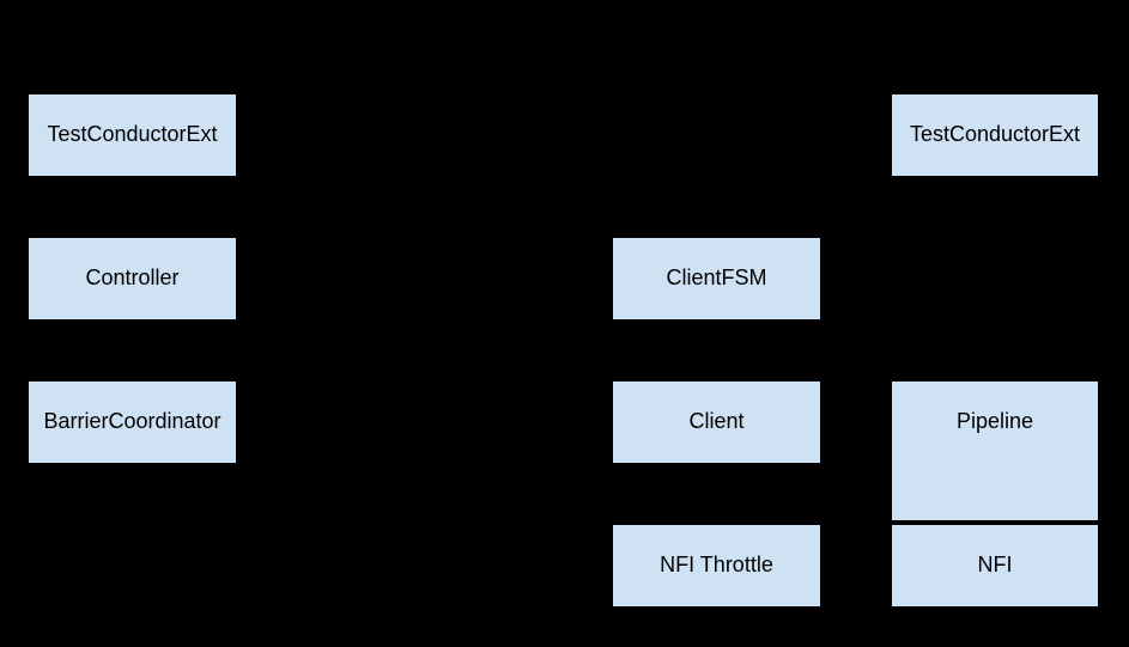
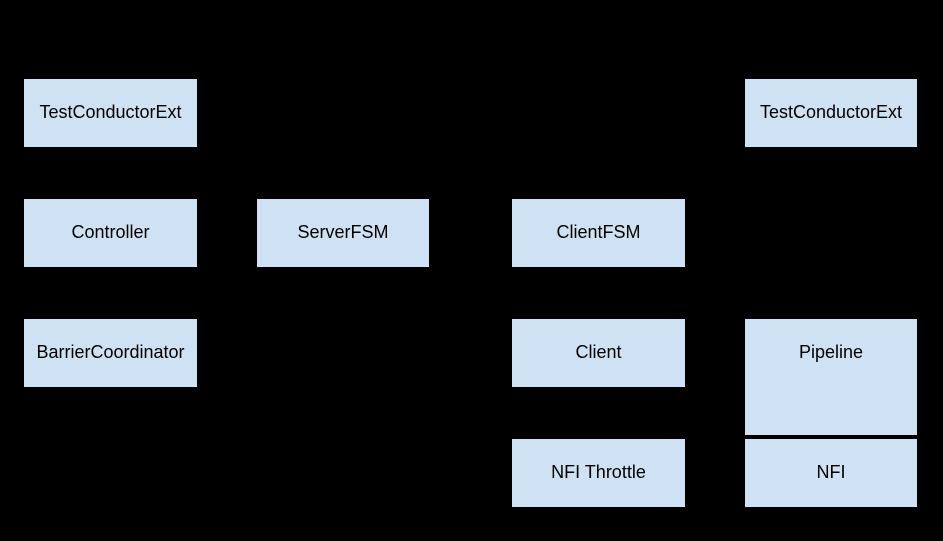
  TestConductorExt
  TestConductorExt
  Controller
+ ServerFSM
  ClientFSM
  BarrierCoordinator
  Client
  Pipeline
  NFI Throttle
  NFI
